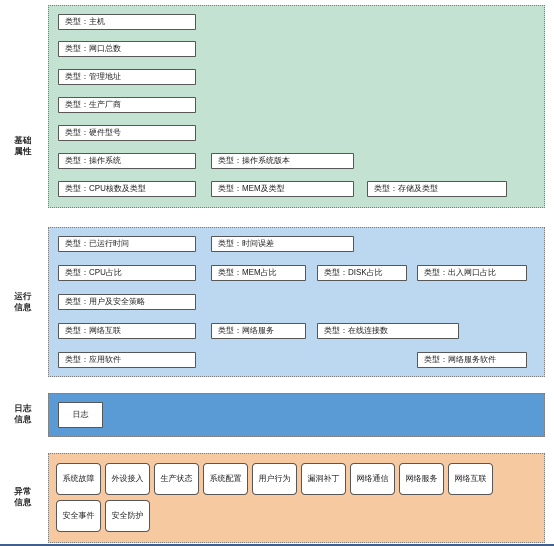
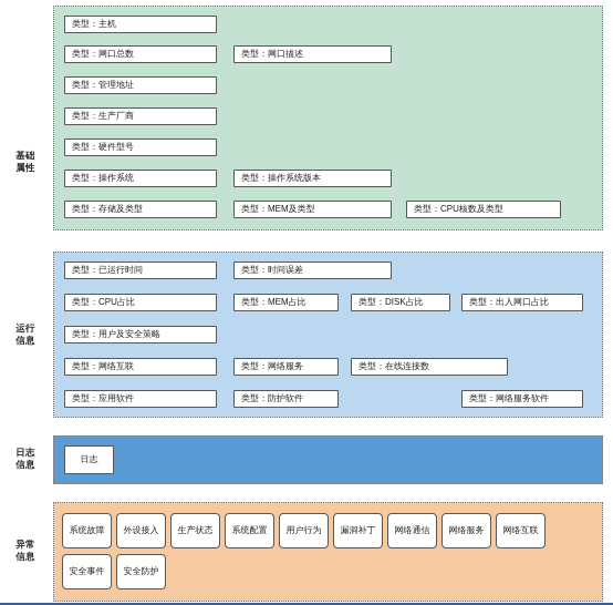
  基础
  属性
  运行
  信息
  日志
  信息
  异常
  信息
  类型：主机
  类型：网口总数
+ 类型：网口描述
  类型：管理地址
  类型：生产厂商
  类型：硬件型号
  类型：操作系统
  类型：操作系统版本
- 类型：CPU核数及类型
+ 类型：存储及类型
  类型：MEM及类型
- 类型：存储及类型
+ 类型：CPU核数及类型
  类型：已运行时间
  类型：时间误差
  类型：CPU占比
  类型：MEM占比
  类型：DISK占比
  类型：出入网口占比
  类型：用户及安全策略
  类型：网络互联
  类型：网络服务
  类型：在线连接数
  类型：应用软件
+ 类型：防护软件
  类型：网络服务软件
  日志
  系统故障
  外设接入
  生产状态
  系统配置
  用户行为
  漏洞补丁
  网络通信
  网络服务
  网络互联
  安全事件
  安全防护
